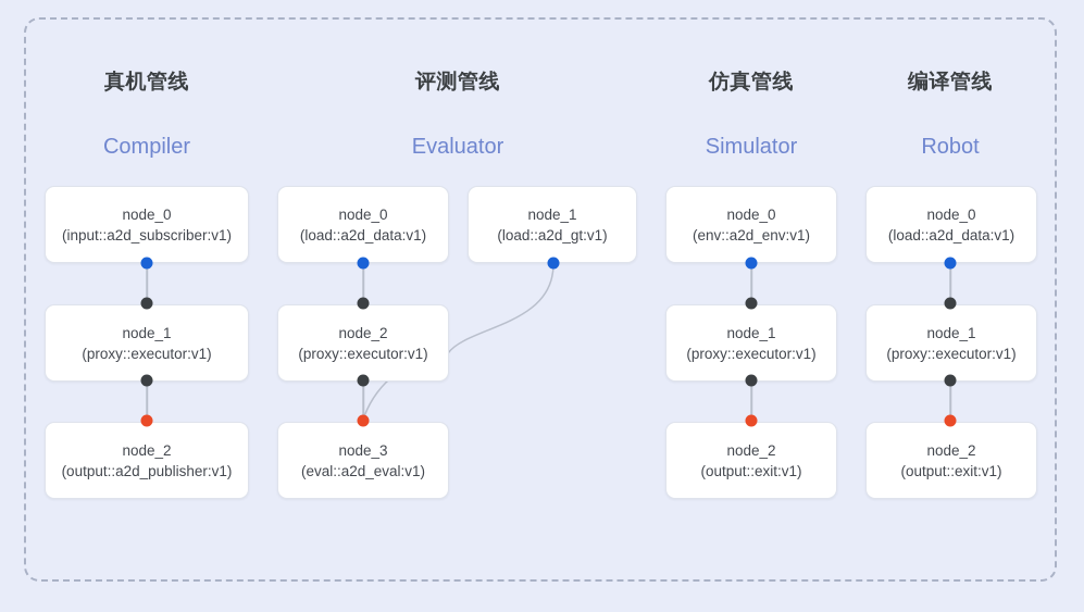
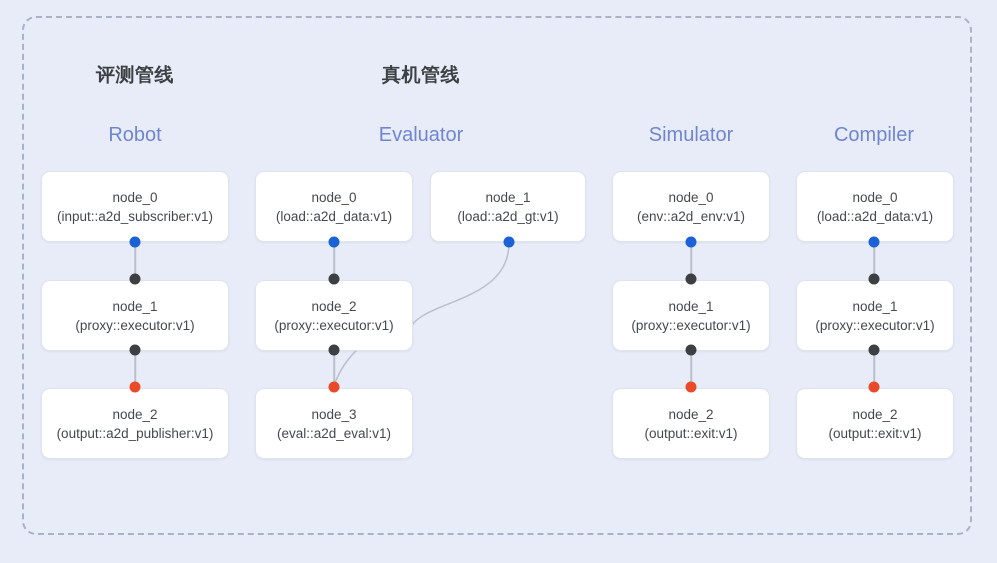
- 真机管线
+ 评测管线
- Compiler
+ Robot
- 评测管线
+ 真机管线
  Evaluator
- 仿真管线
  Simulator
- 编译管线
- Robot
+ Compiler
  node_0
  (input::a2d_subscriber:v1)
  node_1
  (proxy::executor:v1)
  node_2
  (output::a2d_publisher:v1)
  node_0
  (load::a2d_data:v1)
  node_1
  (load::a2d_gt:v1)
  node_2
  (proxy::executor:v1)
  node_3
  (eval::a2d_eval:v1)
  node_0
  (env::a2d_env:v1)
  node_1
  (proxy::executor:v1)
  node_2
  (output::exit:v1)
  node_0
  (load::a2d_data:v1)
  node_1
  (proxy::executor:v1)
  node_2
  (output::exit:v1)
